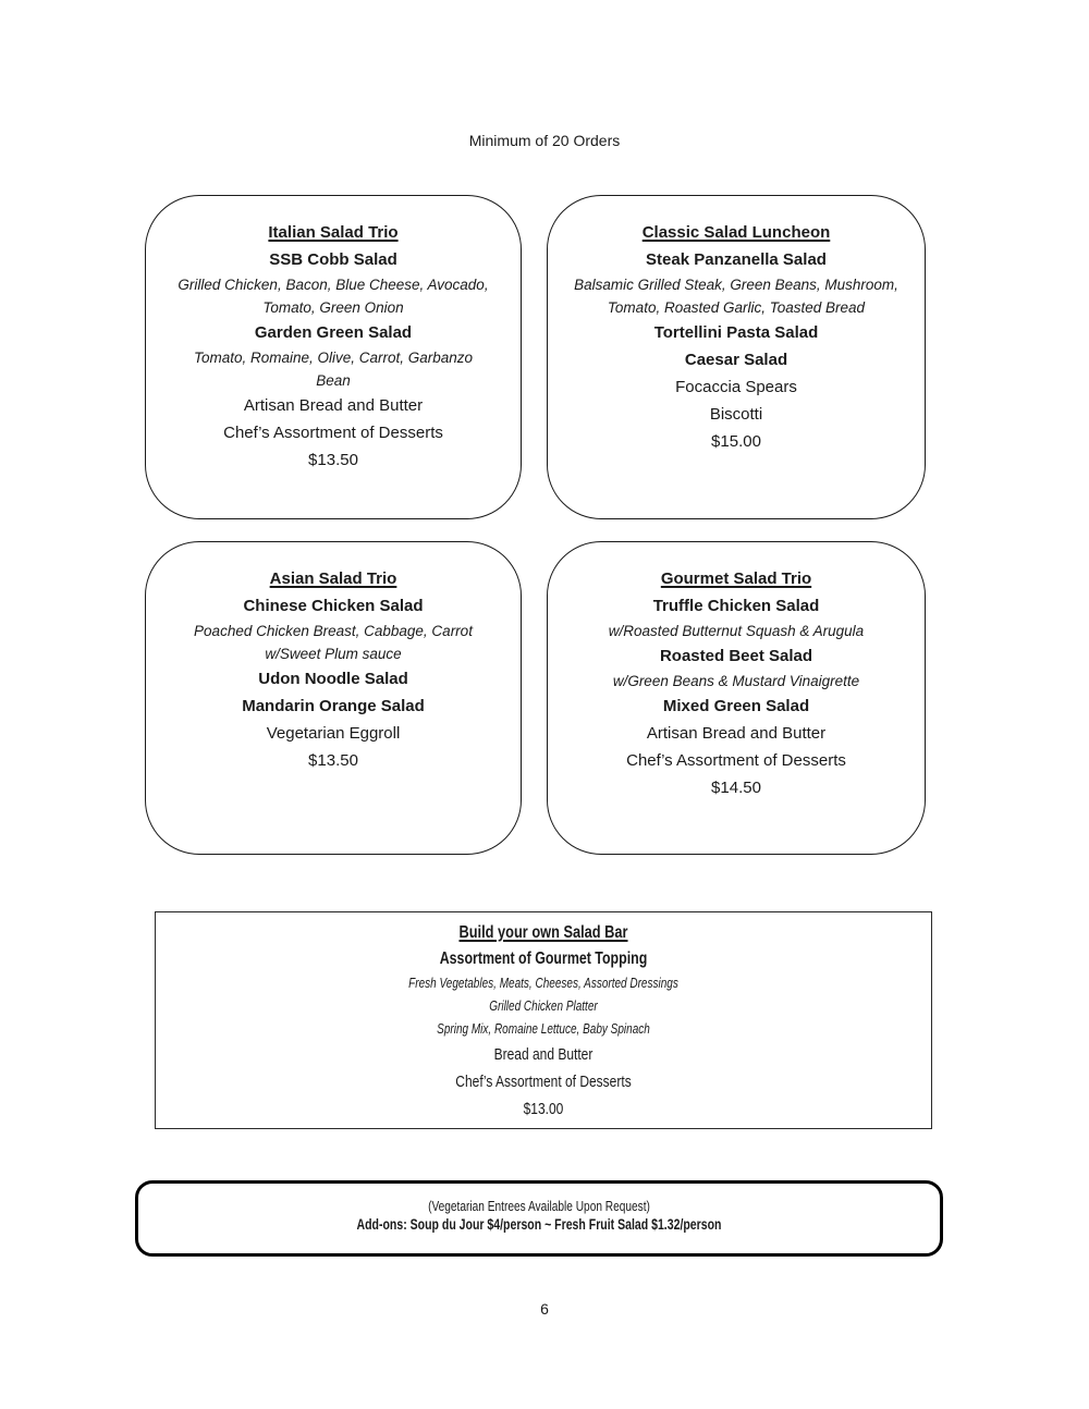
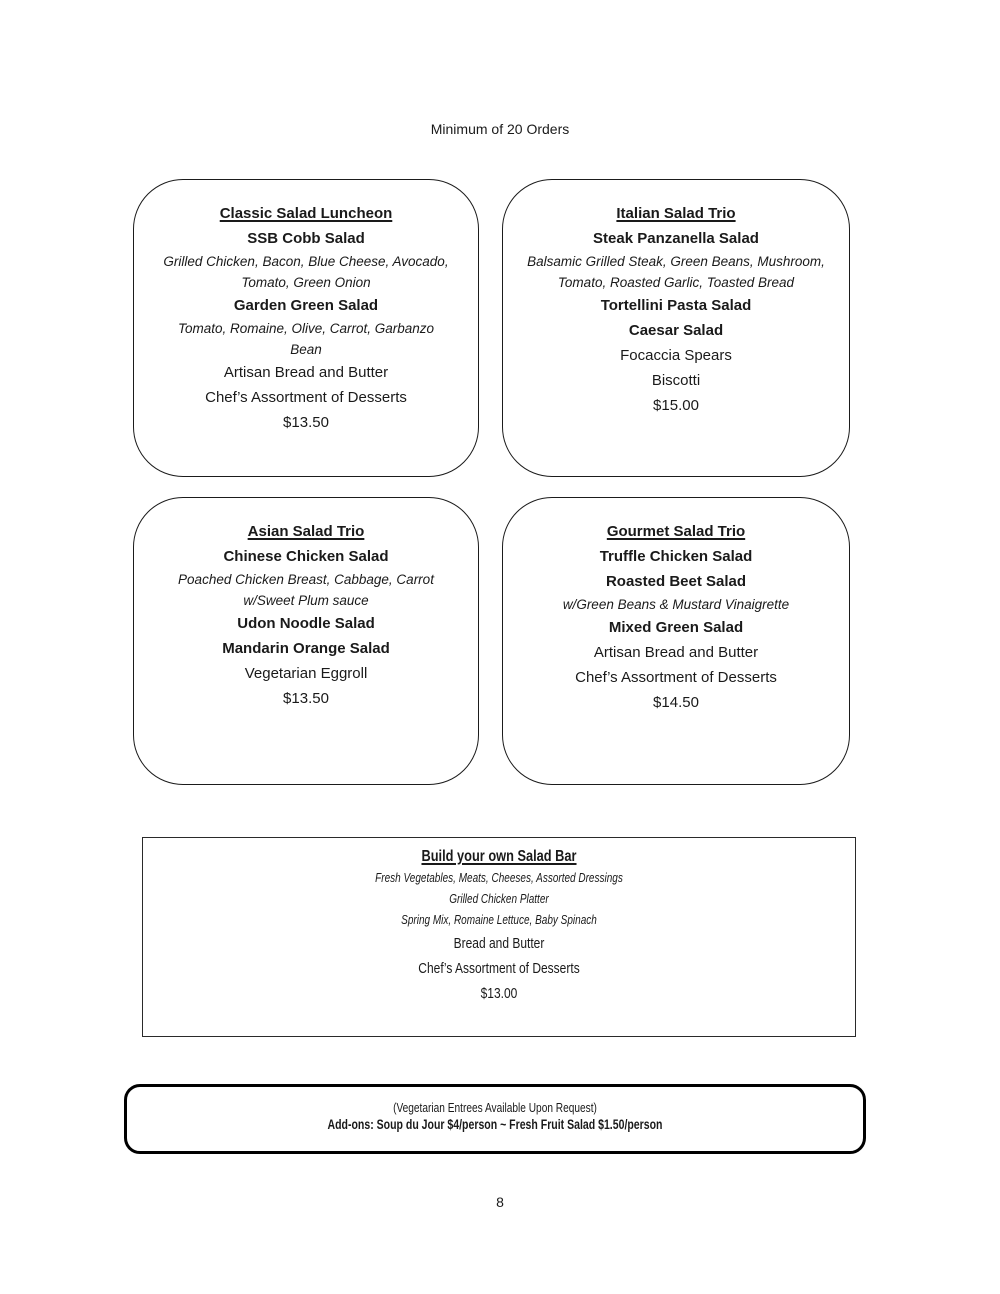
  Minimum of 20 Orders
- Italian Salad Trio
+ Classic Salad Luncheon
  SSB Cobb Salad
  Grilled Chicken, Bacon, Blue Cheese, Avocado,
  Tomato, Green Onion
  Garden Green Salad
  Tomato, Romaine, Olive, Carrot, Garbanzo
  Bean
  Artisan Bread and Butter
  Chef’s Assortment of Desserts
  $13.50
- Classic Salad Luncheon
+ Italian Salad Trio
  Steak Panzanella Salad
  Balsamic Grilled Steak, Green Beans, Mushroom,
  Tomato, Roasted Garlic, Toasted Bread
  Tortellini Pasta Salad
  Caesar Salad
  Focaccia Spears
  Biscotti
  $15.00
  Asian Salad Trio
  Chinese Chicken Salad
  Poached Chicken Breast, Cabbage, Carrot
  w/Sweet Plum sauce
  Udon Noodle Salad
  Mandarin Orange Salad
  Vegetarian Eggroll
  $13.50
  Gourmet Salad Trio
  Truffle Chicken Salad
- w/Roasted Butternut Squash & Arugula
  Roasted Beet Salad
  w/Green Beans & Mustard Vinaigrette
  Mixed Green Salad
  Artisan Bread and Butter
  Chef’s Assortment of Desserts
  $14.50
  Build your own Salad Bar
- Assortment of Gourmet Topping
  Fresh Vegetables, Meats, Cheeses, Assorted Dressings
  Grilled Chicken Platter
  Spring Mix, Romaine Lettuce, Baby Spinach
  Bread and Butter
  Chef’s Assortment of Desserts
  $13.00
  (Vegetarian Entrees Available Upon Request)
- Add-ons: Soup du Jour $4/person ~ Fresh Fruit Salad $1.32/person
+ Add-ons: Soup du Jour $4/person ~ Fresh Fruit Salad $1.50/person
- 6
+ 8
